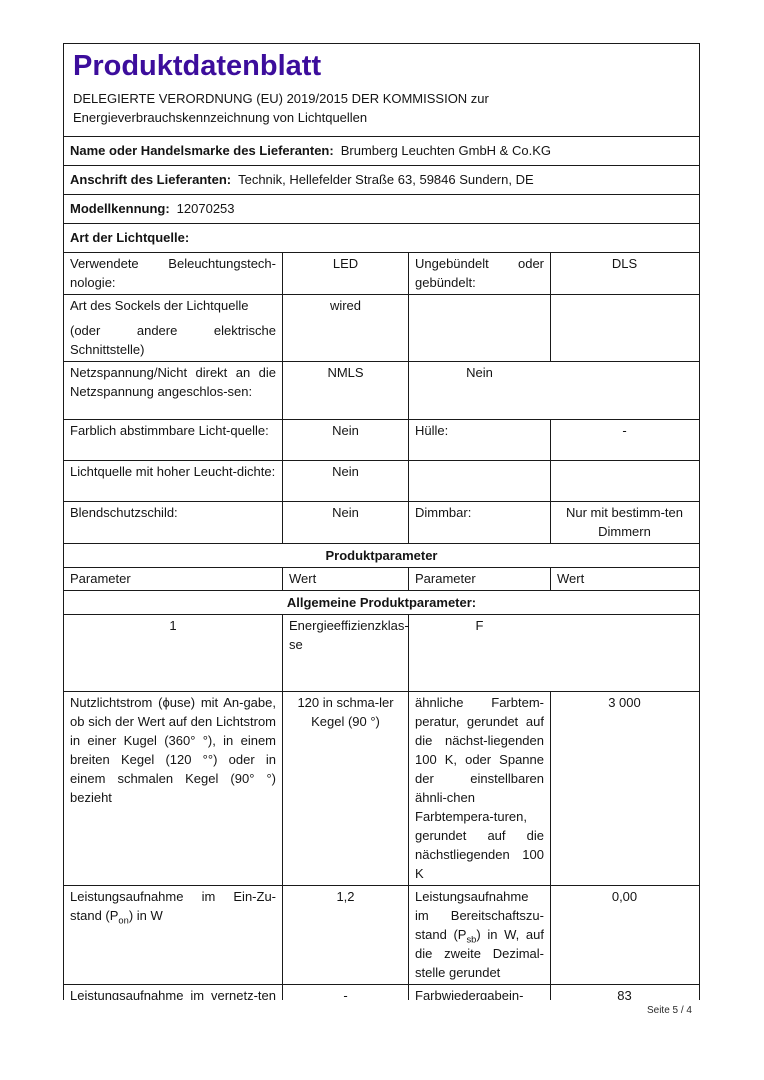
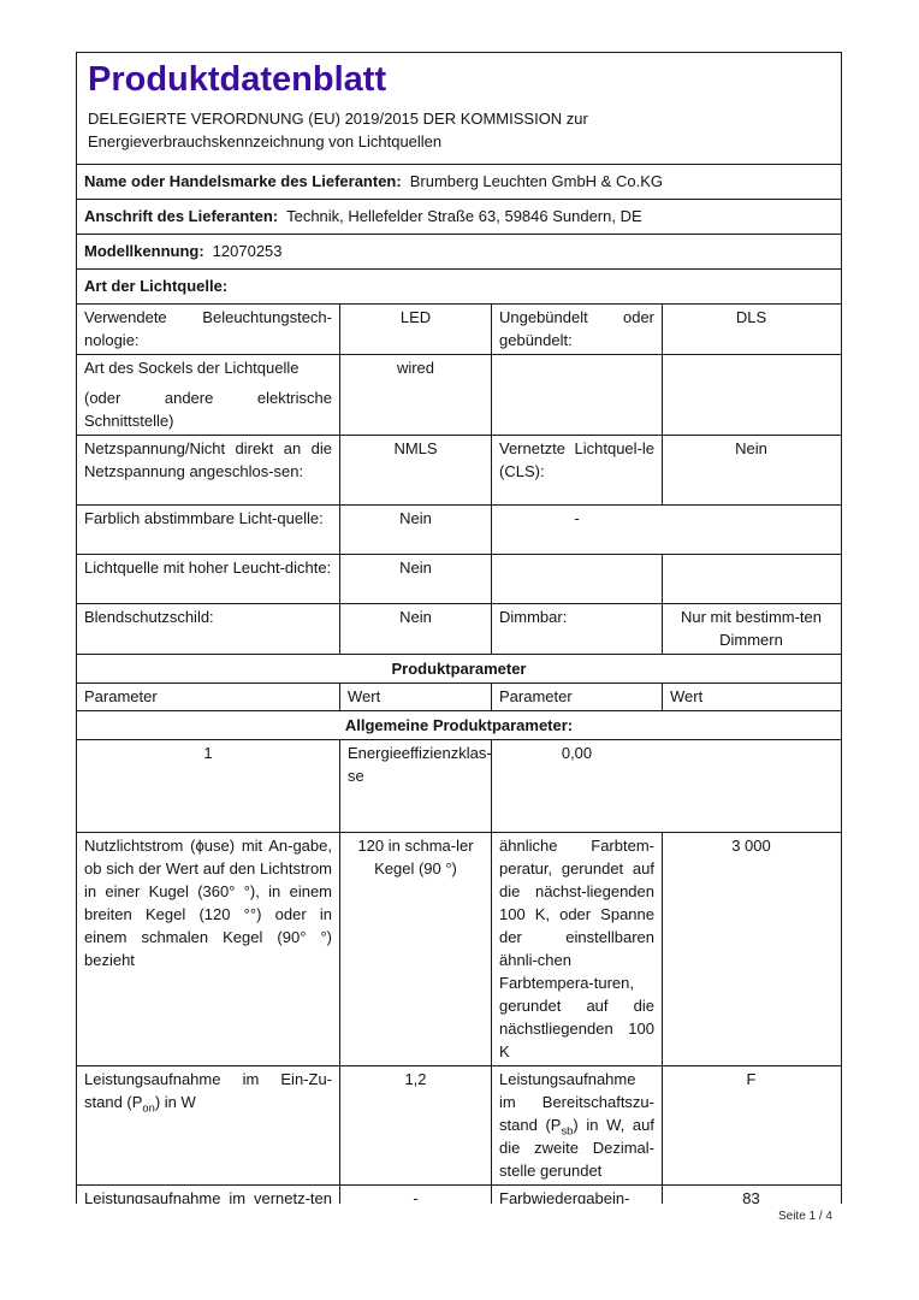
  Produktdatenblatt
  DELEGIERTE VERORDNUNG (EU) 2019/2015 DER KOMMISSION zur
  Energieverbrauchskennzeichnung von Lichtquellen
  Name oder Handelsmarke des Lieferanten: Brumberg Leuchten GmbH & Co.KG
  Anschrift des Lieferanten: Technik, Hellefelder Straße 63, 59846 Sundern, DE
  Modellkennung: 12070253
  Art der Lichtquelle:
  Verwendete Beleuchtungstech-nologie:
  LED
  Ungebündelt oder gebündelt:
  DLS
  Art des Sockels der Lichtquelle
  (oder andere elektrische Schnittstelle)
  wired
  Netzspannung/Nicht direkt an die Netzspannung angeschlos-sen:
  NMLS
+ Vernetzte Lichtquel-le (CLS):
  Nein
  Farblich abstimmbare Licht-quelle:
  Nein
- Hülle:
  -
  Lichtquelle mit hoher Leucht-dichte:
  Nein
  Blendschutzschild:
  Nein
  Dimmbar:
  Nur mit bestimm-ten Dimmern
  Produktparameter
  Parameter
  Wert
  Parameter
  Wert
  Allgemeine Produktparameter:
  1
  Energieeffizienzklas-se
- F
+ 0,00
  Nutzlichtstrom (ϕuse) mit An-gabe, ob sich der Wert auf den Lichtstrom in einer Kugel (360° °), in einem breiten Kegel (120 °°) oder in einem schmalen Kegel (90° °) bezieht
  120 in schma-ler Kegel (90 °)
  ähnliche Farbtem-peratur, gerundet auf die nächst-liegenden 100 K, oder Spanne der einstellbaren ähnli-chen Farbtempera-turen, gerundet auf die nächstliegenden 100 K
  3 000
  Leistungsaufnahme im Ein-Zu-stand (Pon) in W
  1,2
  Leistungsaufnahme im Bereitschaftszu-stand (Psb) in W, auf die zweite Dezimal-stelle gerundet
- 0,00
+ F
  -
  83
- Seite 5 / 4
+ Seite 1 / 4
